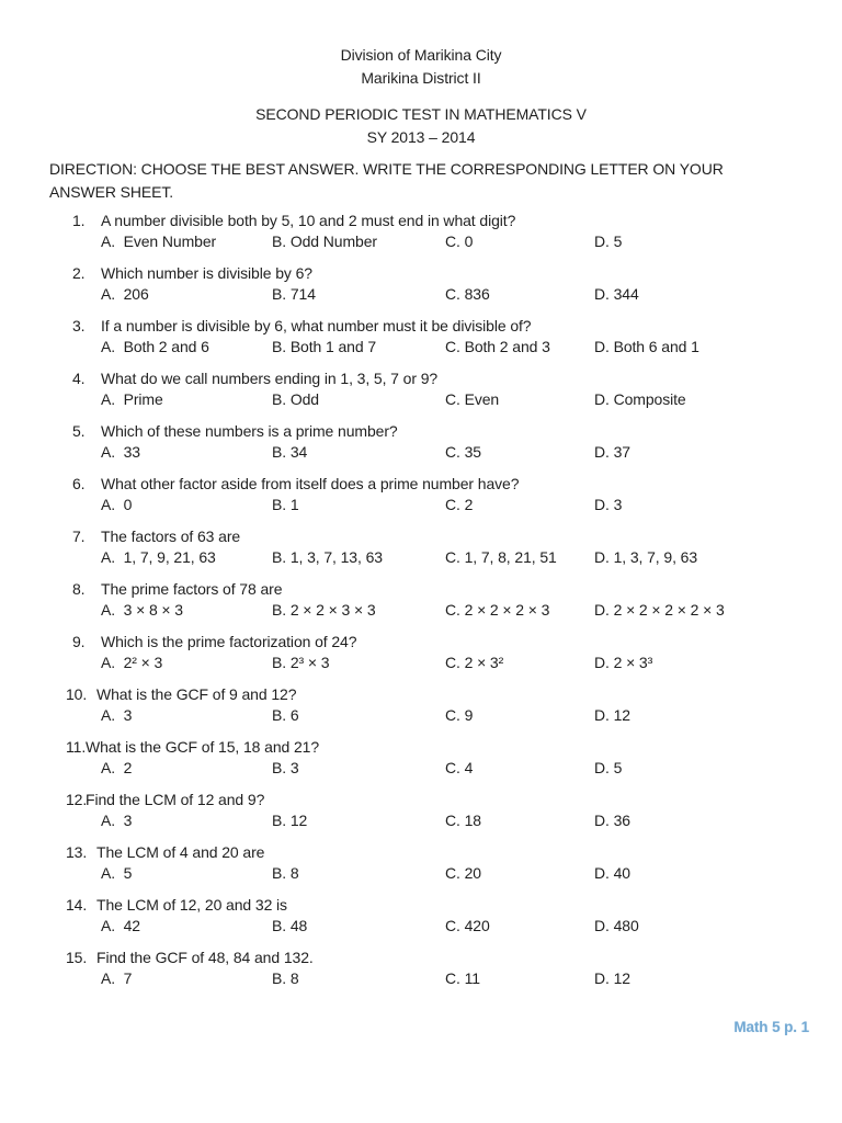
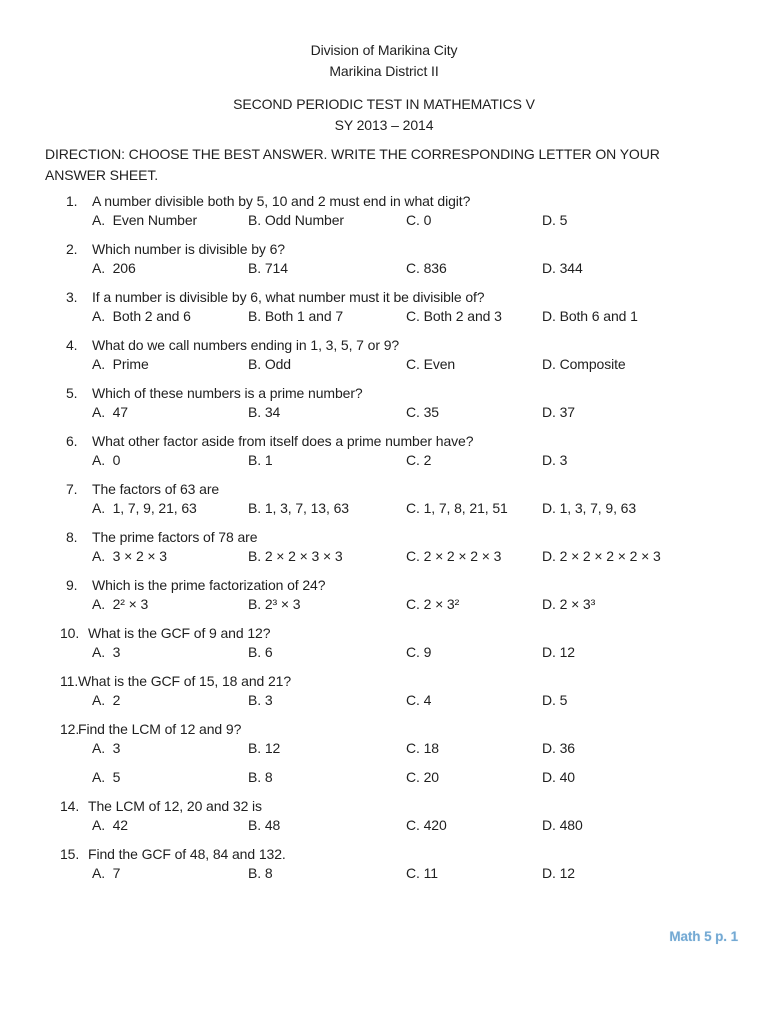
  Division of Marikina City
  Marikina District II
  SECOND PERIODIC TEST IN MATHEMATICS V
  SY 2013 – 2014
  DIRECTION: CHOOSE THE BEST ANSWER. WRITE THE CORRESPONDING LETTER ON YOUR
  ANSWER SHEET.
  1. A number divisible both by 5, 10 and 2 must end in what digit?
  A. Even Number
  B. Odd Number
  C. 0
  D. 5
  2. Which number is divisible by 6?
  A. 206
  B. 714
  C. 836
  D. 344
  3. If a number is divisible by 6, what number must it be divisible of?
  A. Both 2 and 6
  B. Both 1 and 7
  C. Both 2 and 3
  D. Both 6 and 1
  4. What do we call numbers ending in 1, 3, 5, 7 or 9?
  A. Prime
  B. Odd
  C. Even
  D. Composite
  5. Which of these numbers is a prime number?
- A. 33
+ A. 47
  B. 34
  C. 35
  D. 37
  6. What other factor aside from itself does a prime number have?
  A. 0
  B. 1
  C. 2
  D. 3
  7. The factors of 63 are
  A. 1, 7, 9, 21, 63
  B. 1, 3, 7, 13, 63
  C. 1, 7, 8, 21, 51
  D. 1, 3, 7, 9, 63
  8. The prime factors of 78 are
- A. 3 × 8 × 3
+ A. 3 × 2 × 3
  B. 2 × 2 × 3 × 3
  C. 2 × 2 × 2 × 3
  D. 2 × 2 × 2 × 2 × 3
  9. Which is the prime factorization of 24?
  A. 2² × 3
  B. 2³ × 3
  C. 2 × 3²
  D. 2 × 3³
  10. What is the GCF of 9 and 12?
  A. 3
  B. 6
  C. 9
  D. 12
  11.What is the GCF of 15, 18 and 21?
  A. 2
  B. 3
  C. 4
  D. 5
  12.Find the LCM of 12 and 9?
  A. 3
  B. 12
  C. 18
  D. 36
- 13. The LCM of 4 and 20 are
  A. 5
  B. 8
  C. 20
  D. 40
  14. The LCM of 12, 20 and 32 is
  A. 42
  B. 48
  C. 420
  D. 480
  15. Find the GCF of 48, 84 and 132.
  A. 7
  B. 8
  C. 11
  D. 12
  Math 5 p. 1
